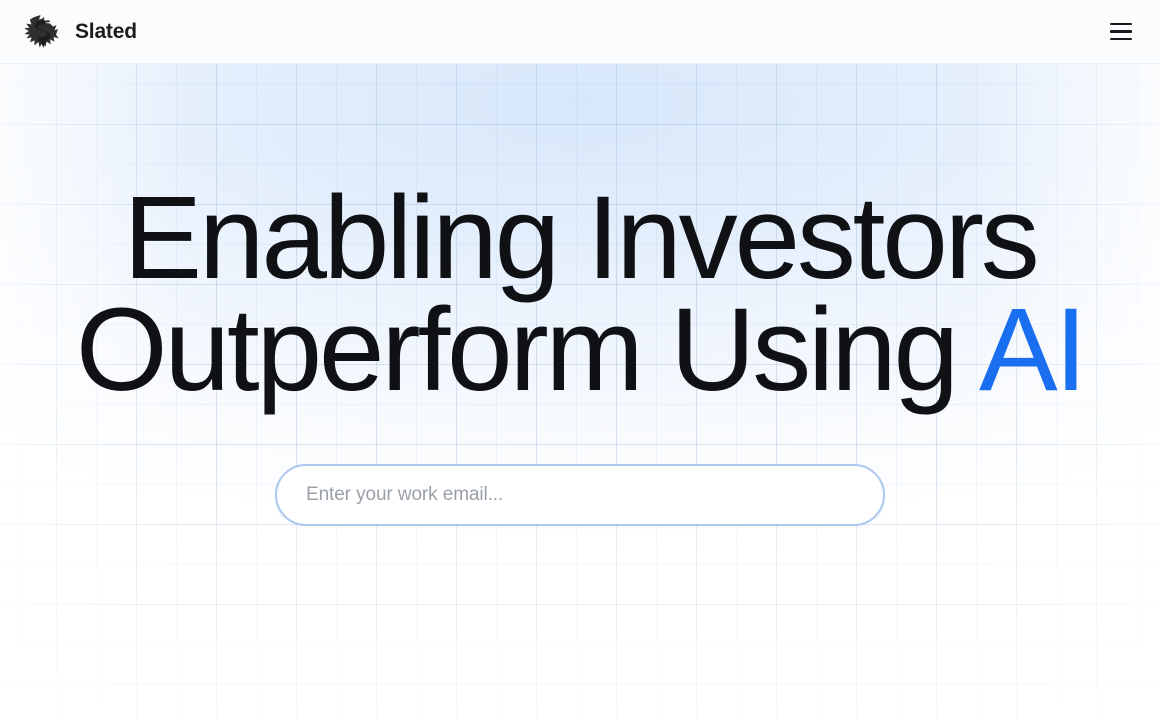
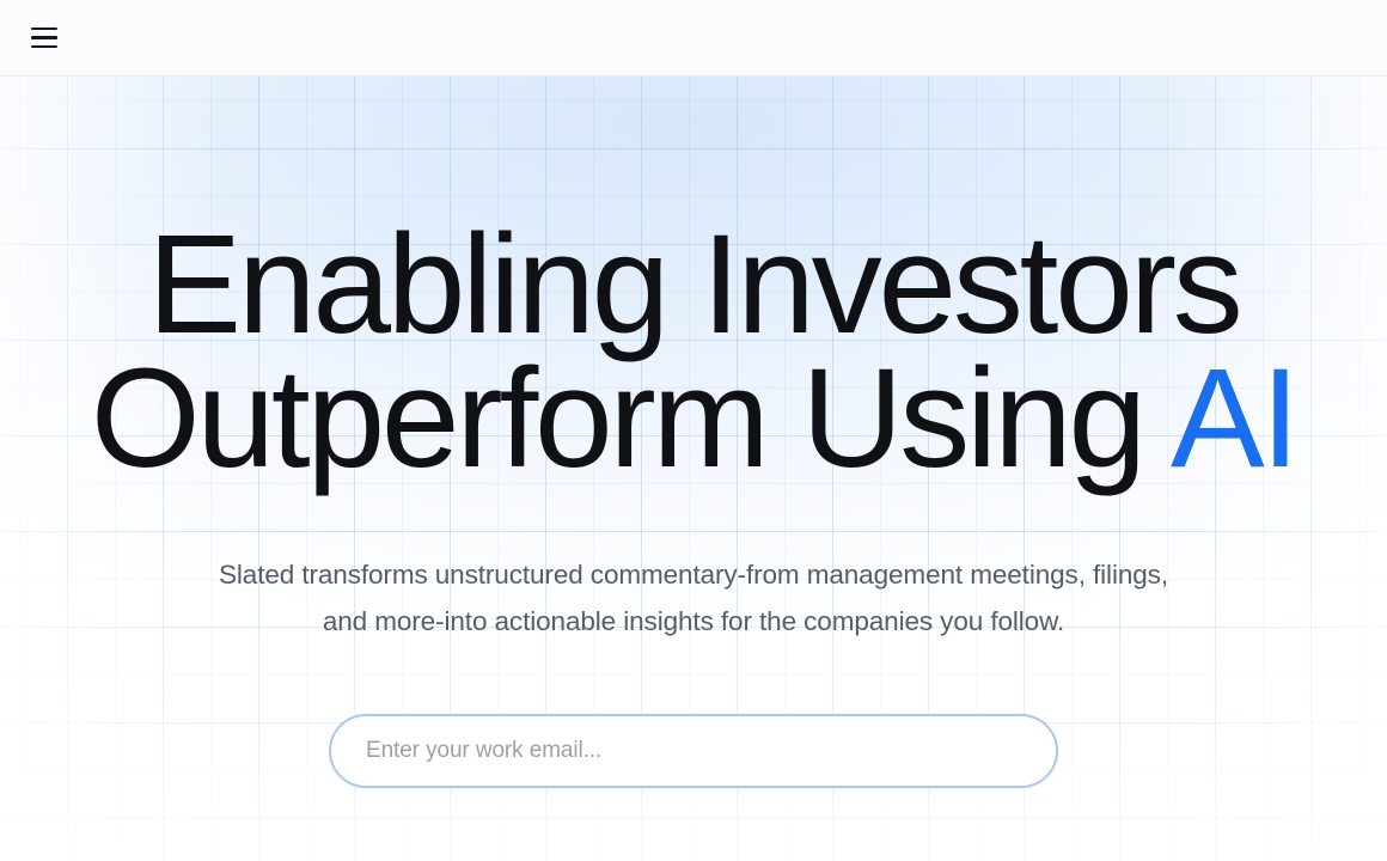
- Slated
  Enabling Investors
  Outperform Using AI
+ Slated transforms unstructured commentary-from management meetings, filings, and more-into actionable insights for the companies you follow.
  Enter your work email...
